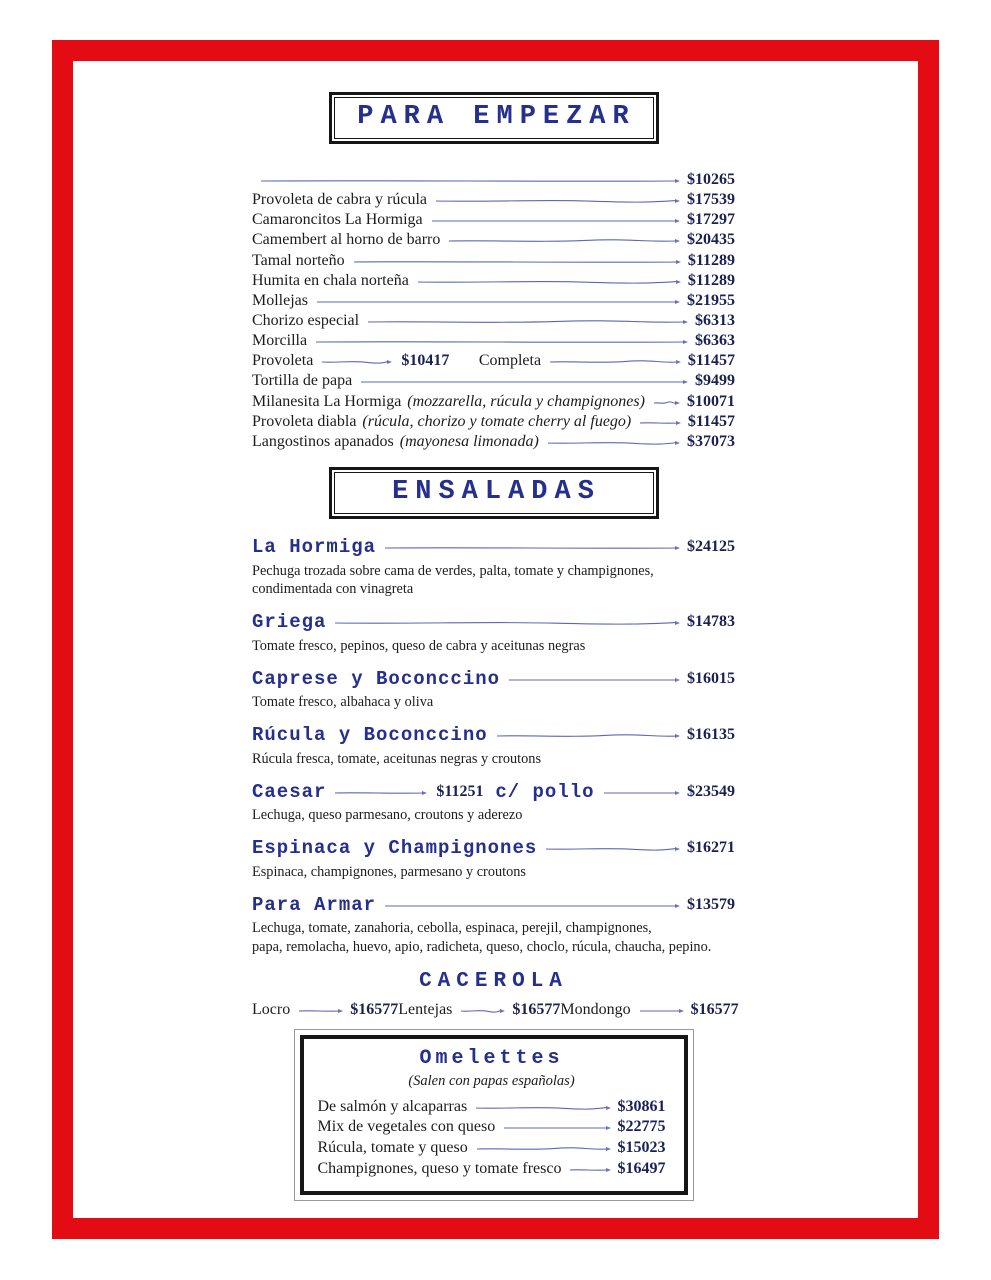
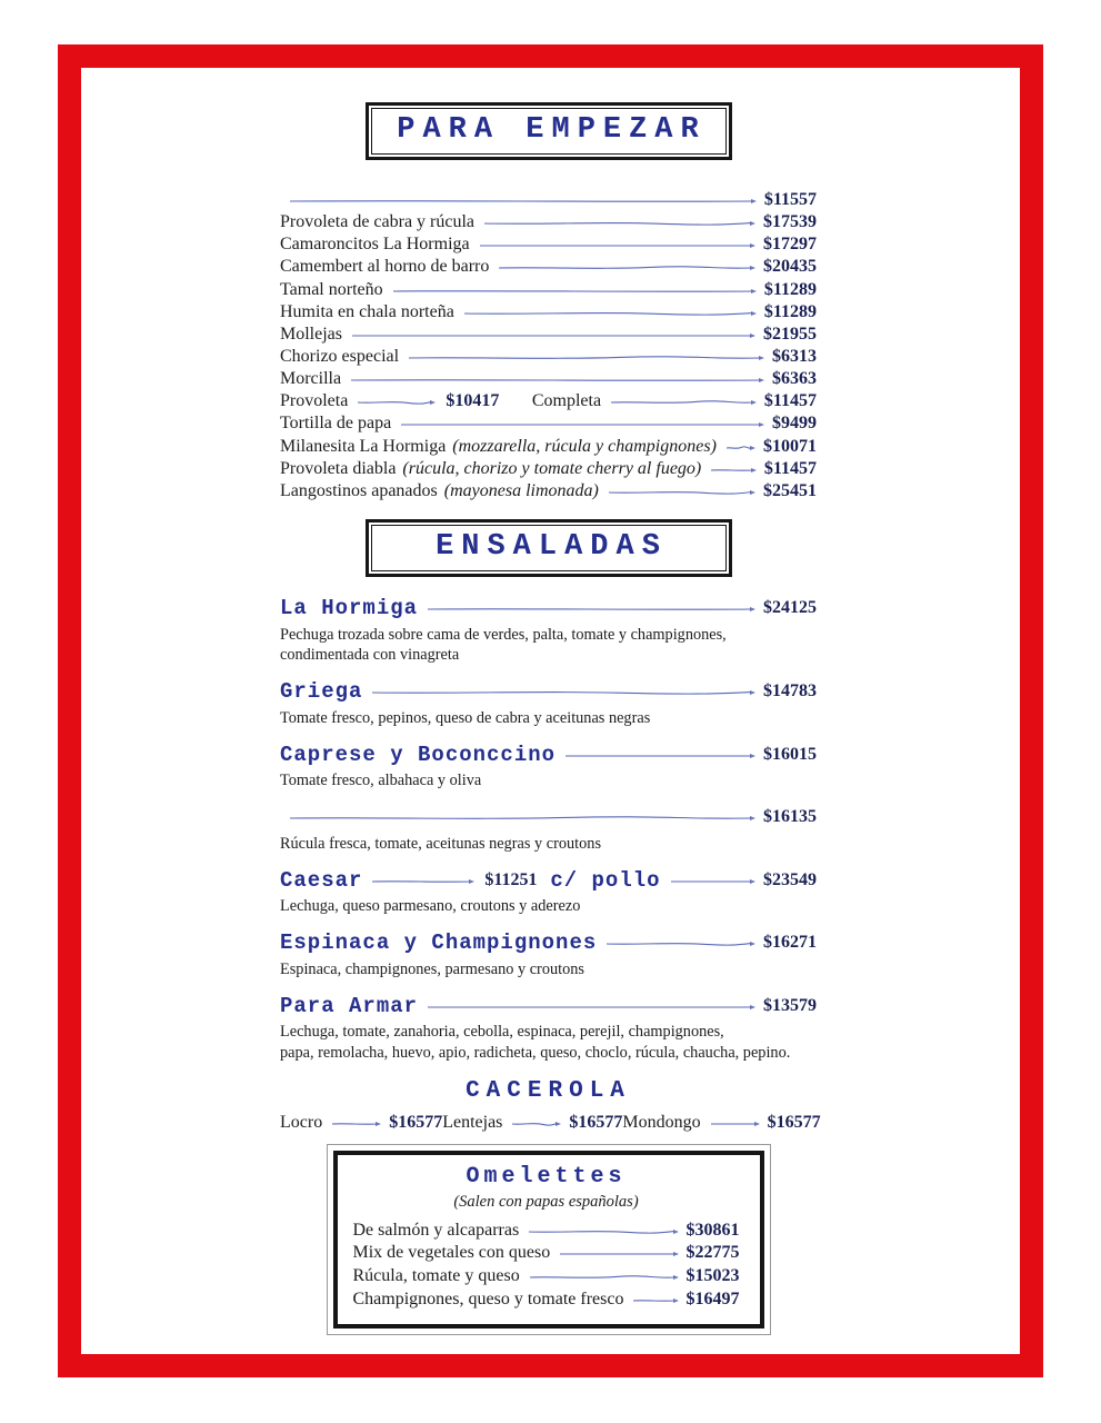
  PARA EMPEZAR
- $10265
+ $11557
  Provoleta de cabra y rúcula
  $17539
  Camaroncitos La Hormiga
  $17297
  Camembert al horno de barro
  $20435
  Tamal norteño
  $11289
  Humita en chala norteña
  $11289
  Mollejas
  $21955
  Chorizo especial
  $6313
  Morcilla
  $6363
  Provoleta
  $10417
  Completa
  $11457
  Tortilla de papa
  $9499
  Milanesita La Hormiga
  (mozzarella, rúcula y champignones)
  $10071
  Provoleta diabla
  (rúcula, chorizo y tomate cherry al fuego)
  $11457
  Langostinos apanados
  (mayonesa limonada)
- $37073
+ $25451
  ENSALADAS
  La Hormiga
  $24125
  Pechuga trozada sobre cama de verdes, palta, tomate y champignones,
  condimentada con vinagreta
  Griega
  $14783
  Tomate fresco, pepinos, queso de cabra y aceitunas negras
  Caprese y Boconccino
  $16015
  Tomate fresco, albahaca y oliva
- Rúcula y Boconccino
  $16135
  Rúcula fresca, tomate, aceitunas negras y croutons
  Caesar
  $11251
  c/ pollo
  $23549
  Lechuga, queso parmesano, croutons y aderezo
  Espinaca y Champignones
  $16271
  Espinaca, champignones, parmesano y croutons
  Para Armar
  $13579
  Lechuga, tomate, zanahoria, cebolla, espinaca, perejil, champignones,
  papa, remolacha, huevo, apio, radicheta, queso, choclo, rúcula, chaucha, pepino.
  CACEROLA
  Locro
  $16577
  Lentejas
  $16577
  Mondongo
  $16577
  Omelettes
  (Salen con papas españolas)
  De salmón y alcaparras
  $30861
  Mix de vegetales con queso
  $22775
  Rúcula, tomate y queso
  $15023
  Champignones, queso y tomate fresco
  $16497
